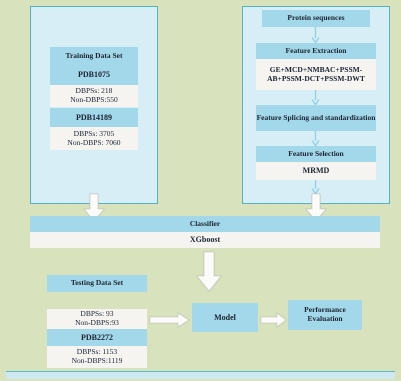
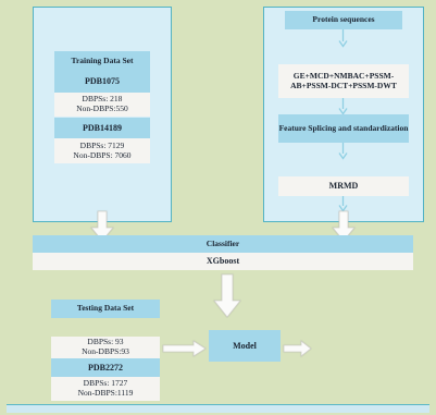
  Training Data Set
  PDB1075
  DBPSs: 218
  Non-DBPS:550
  PDB14189
- DBPSs: 3705
+ DBPSs: 7129
  Non-DBPS: 7060
  Protein sequences
- Feature Extraction
  GE+MCD+NMBAC+PSSM-AB+PSSM-DCT+PSSM-DWT
  Feature Splicing and standardization
- Feature Selection
  MRMD
  Classifier
  XGboost
  Testing Data Set
  DBPSs: 93
  Non-DBPS:93
  PDB2272
- DBPSs: 1153
+ DBPSs: 1727
  Non-DBPS:1119
  Model
- Performance Evaluation
